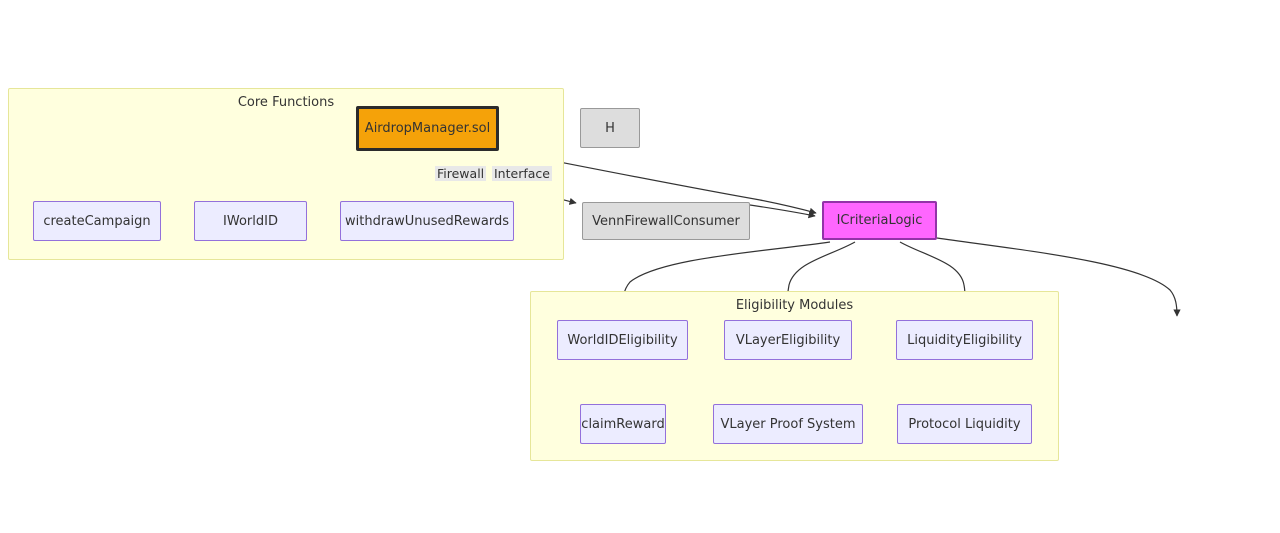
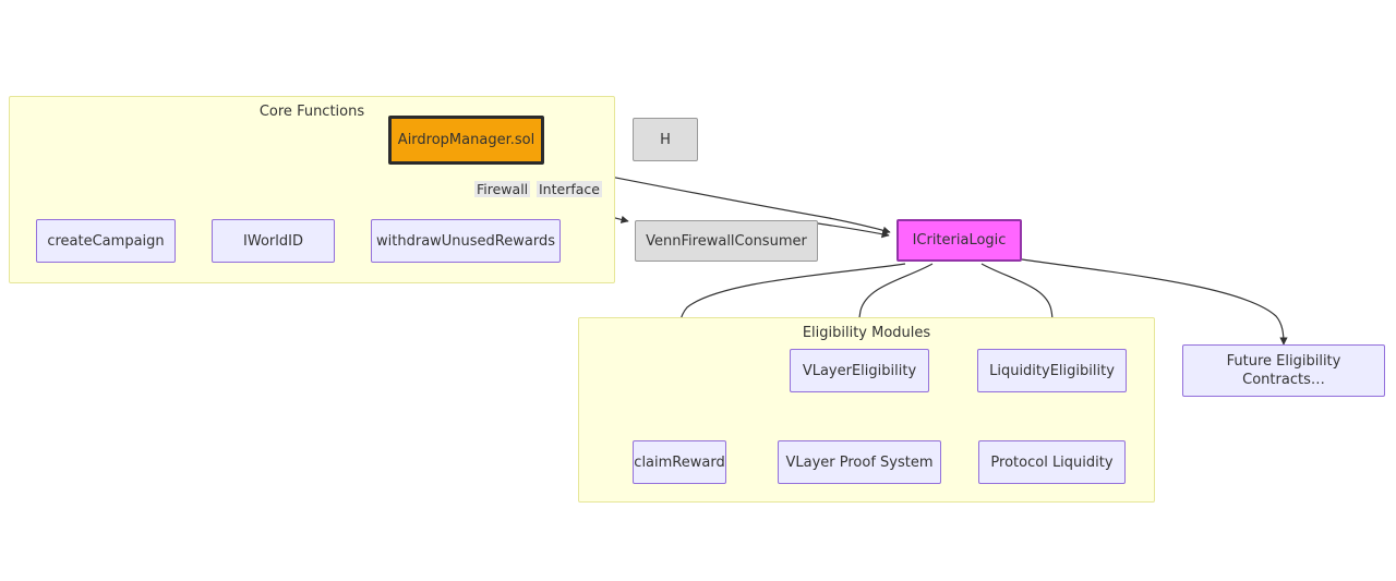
  Core Functions
  Eligibility Modules
  AirdropManager.sol
  createCampaign
  IWorldID
  withdrawUnusedRewards
  H
  VennFirewallConsumer
  ICriteriaLogic
- WorldIDEligibility
  VLayerEligibility
  LiquidityEligibility
  claimReward
  VLayer Proof System
  Protocol Liquidity
+ Future Eligibility
+ Contracts…
  Firewall
  Interface
